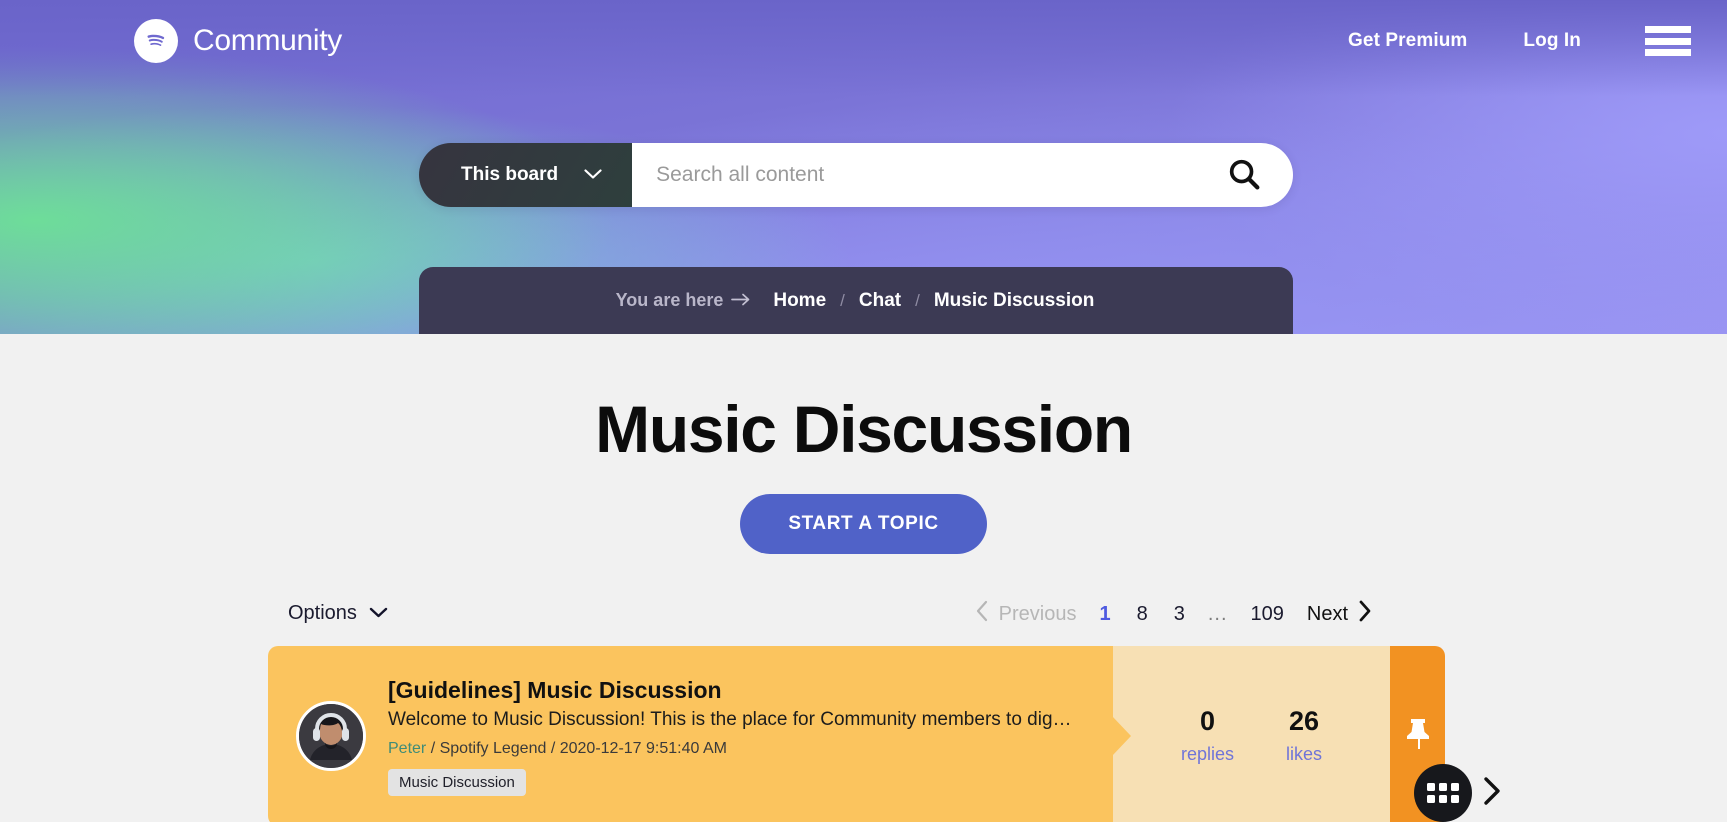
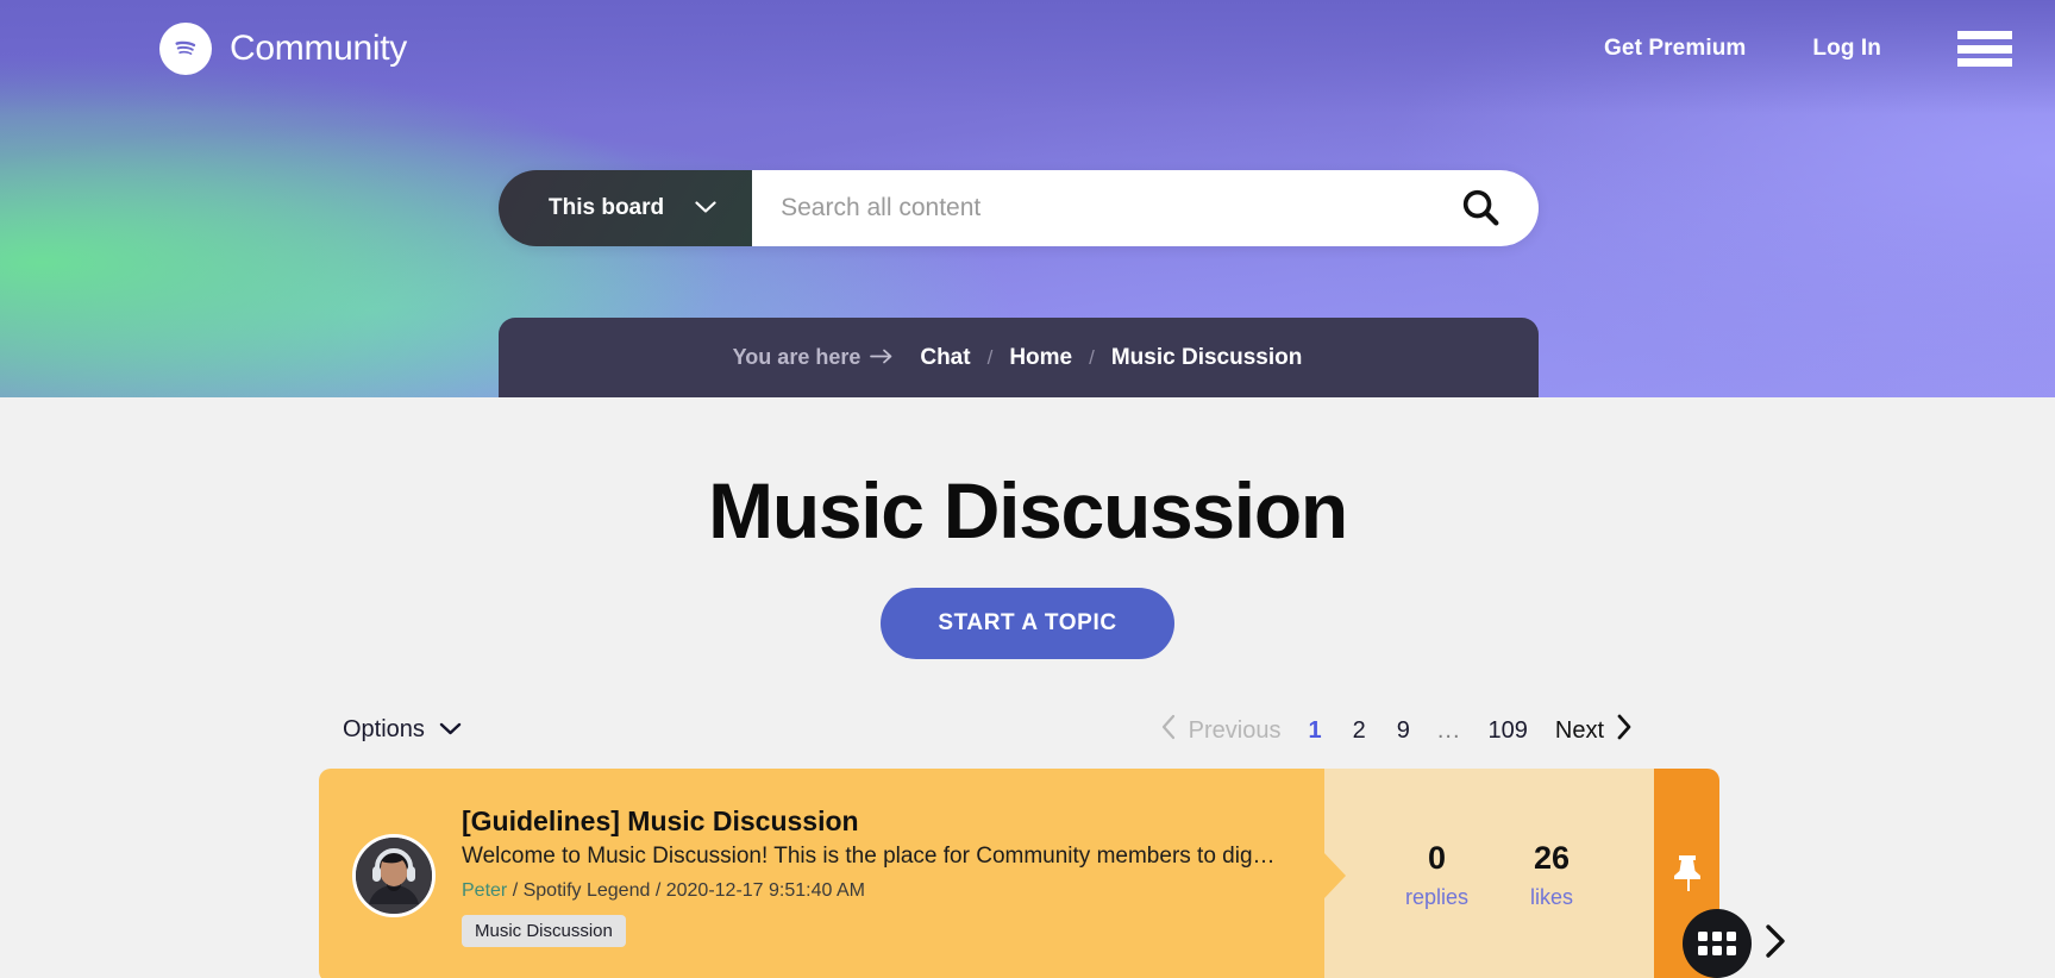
  Community
  Get Premium
  Log In
  This board
  Search all content
  You are here
- Home
+ Chat
  /
- Chat
+ Home
  /
  Music Discussion
  Music Discussion
  START A TOPIC
  Options
  Previous
  1
- 8
+ 2
- 3
+ 9
  ...
  109
  Next
  [Guidelines] Music Discussion
  Welcome to Music Discussion! This is the place for Community members to dig…
  Peter / Spotify Legend / 2020-12-17 9:51:40 AM
  Music Discussion
  0
  replies
  26
  likes
